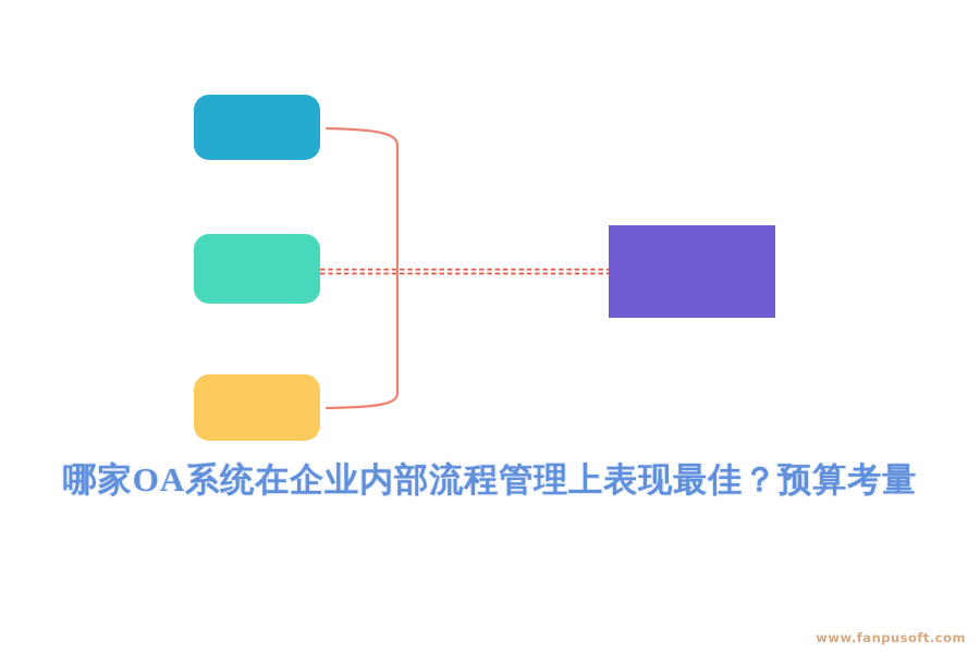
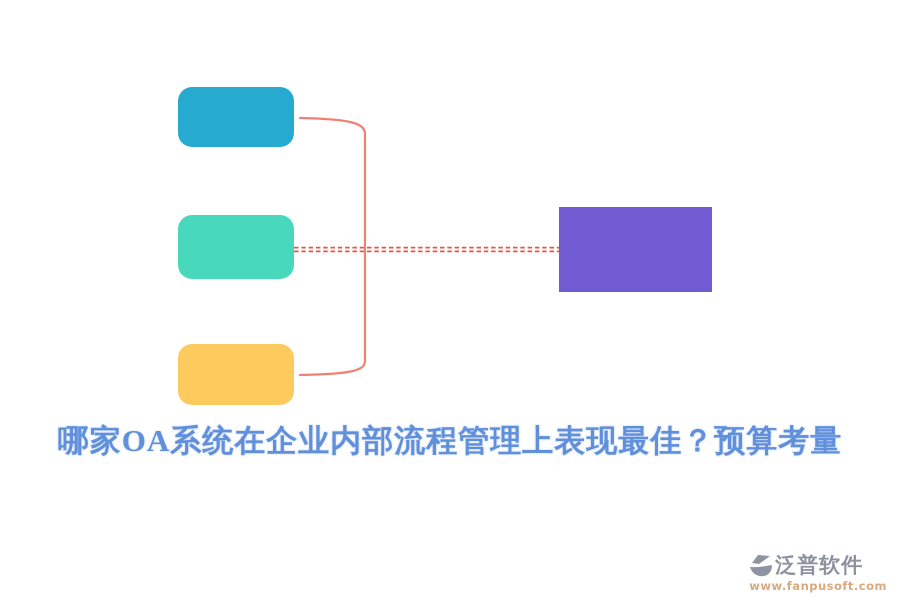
  哪家OA系统在企业内部流程管理上表现最佳？预算考量
+ 泛普软件
  www.fanpusoft.com
